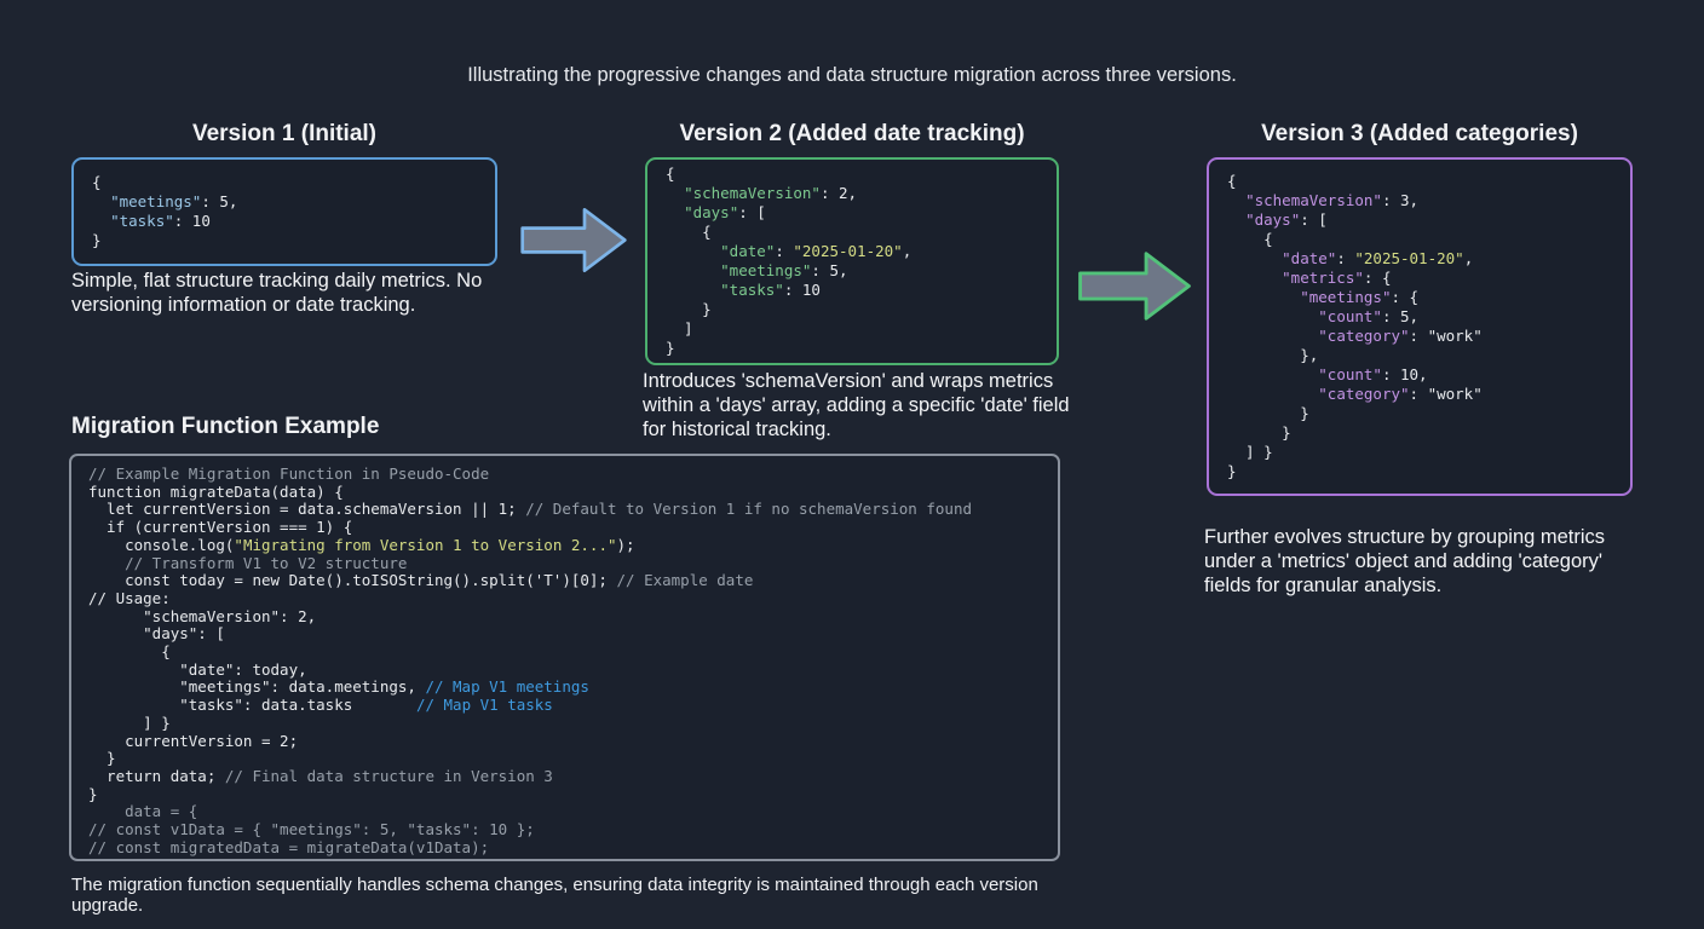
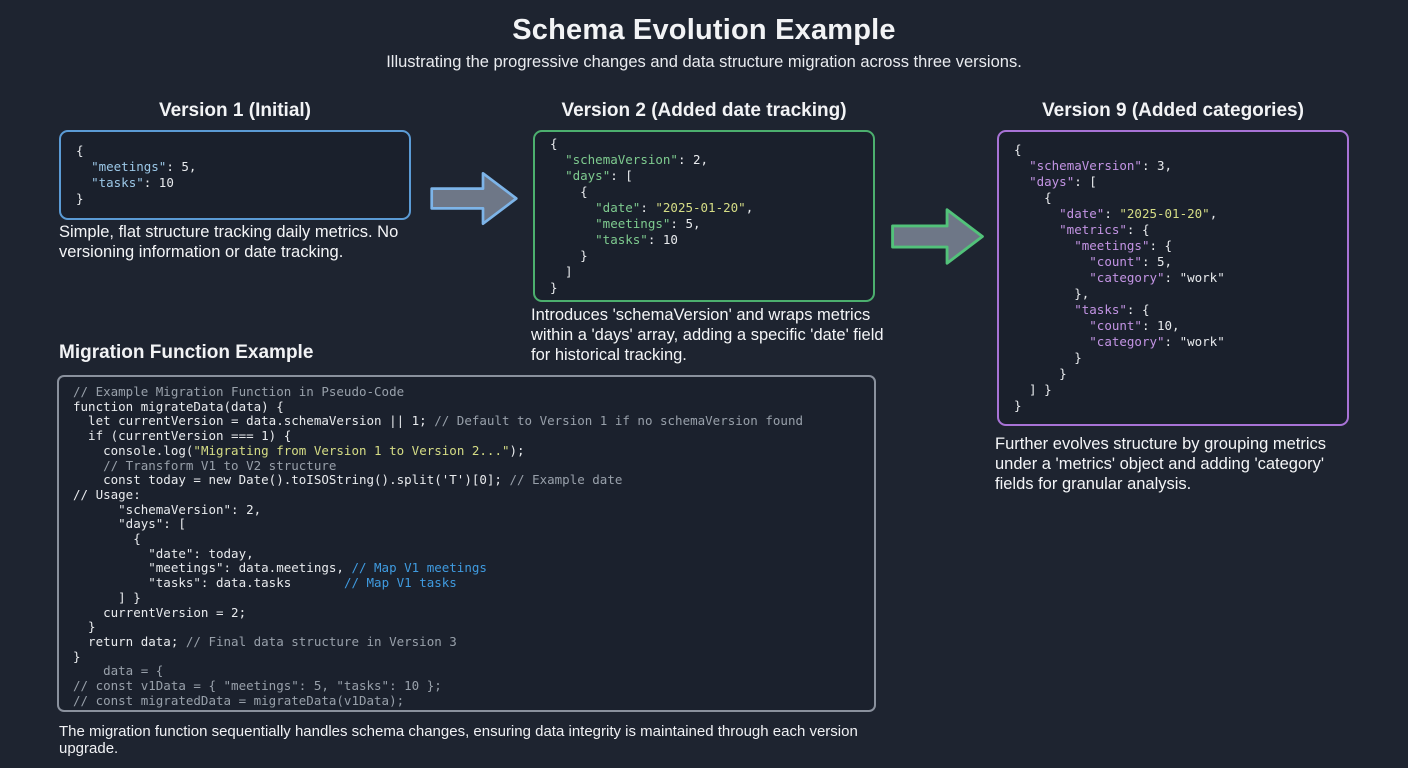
+ Schema Evolution Example
  Illustrating the progressive changes and data structure migration across three versions.
  Version 1 (Initial)
  {
  "meetings": 5,
  "tasks": 10
  }
  Simple, flat structure tracking daily metrics. No versioning information or date tracking.
  Version 2 (Added date tracking)
  {
  "schemaVersion": 2,
  "days": [
  {
  "date": "2025-01-20",
  "meetings": 5,
  "tasks": 10
  }
  ]
  }
  Introduces 'schemaVersion' and wraps metrics within a 'days' array, adding a specific 'date' field for historical tracking.
- Version 3 (Added categories)
+ Version 9 (Added categories)
  {
  "schemaVersion": 3,
  "days": [
  {
  "date": "2025-01-20",
  "metrics": {
  "meetings": {
  "count": 5,
  "category": "work"
  },
+ "tasks": {
  "count": 10,
  "category": "work"
  }
  }
  ] }
  }
  Further evolves structure by grouping metrics under a 'metrics' object and adding 'category' fields for granular analysis.
  Migration Function Example
  // Example Migration Function in Pseudo-Code
  function migrateData(data) {
  let currentVersion = data.schemaVersion || 1; // Default to Version 1 if no schemaVersion found
  if (currentVersion === 1) {
  console.log("Migrating from Version 1 to Version 2...");
  // Transform V1 to V2 structure
  const today = new Date().toISOString().split('T')[0]; // Example date
  // Usage:
  "schemaVersion": 2,
  "days": [
  {
  "date": today,
  "meetings": data.meetings, // Map V1 meetings
  "tasks": data.tasks // Map V1 tasks
  ] }
  currentVersion = 2;
  }
  return data; // Final data structure in Version 3
  }
  data = {
  // const v1Data = { "meetings": 5, "tasks": 10 };
  // const migratedData = migrateData(v1Data);
  The migration function sequentially handles schema changes, ensuring data integrity is maintained through each version upgrade.
